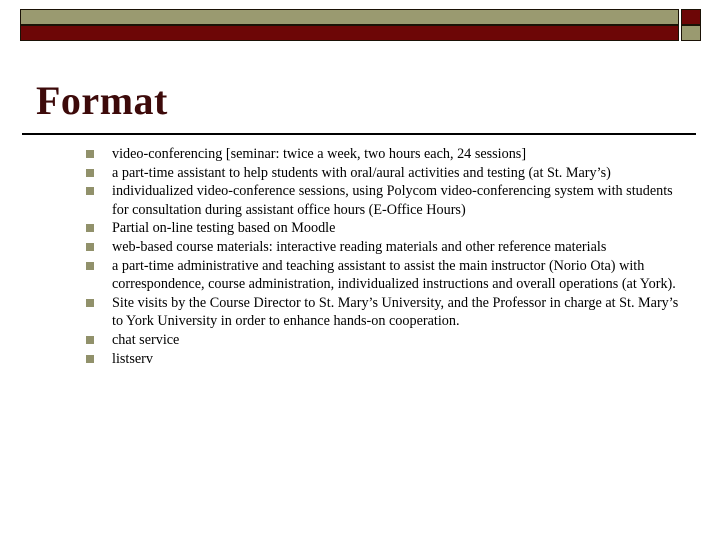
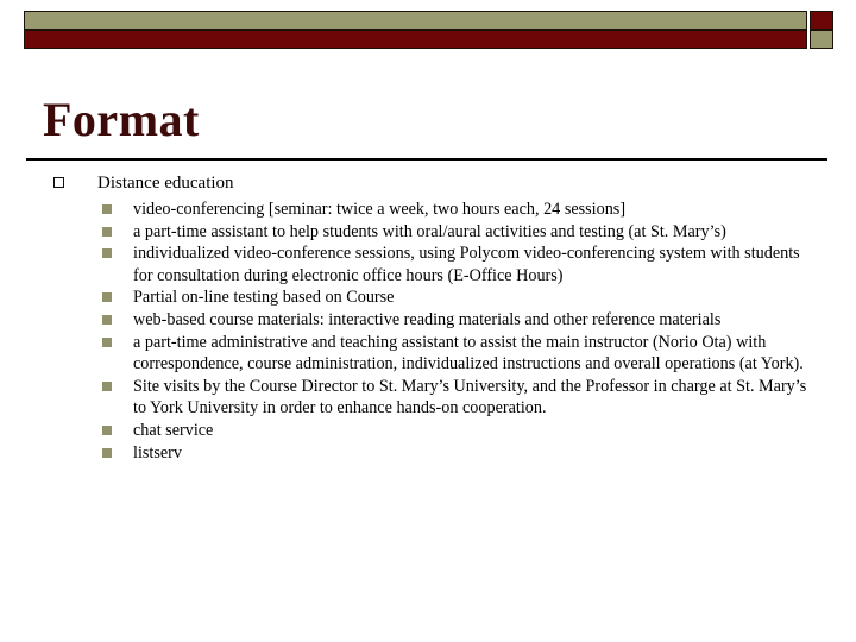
  Format
+ Distance education
  video-conferencing [seminar: twice a week, two hours each, 24 sessions]
  a part-time assistant to help students with oral/aural activities and testing (at St. Mary’s)
- individualized video-conference sessions, using Polycom video-conferencing system with students for consultation during assistant office hours (E-Office Hours)
+ individualized video-conference sessions, using Polycom video-conferencing system with students for consultation during electronic office hours (E-Office Hours)
- Partial on-line testing based on Moodle
+ Partial on-line testing based on Course
  web-based course materials: interactive reading materials and other reference materials
  a part-time administrative and teaching assistant to assist the main instructor (Norio Ota) with correspondence, course administration, individualized instructions and overall operations (at York).
  Site visits by the Course Director to St. Mary’s University, and the Professor in charge at St. Mary’s to York University in order to enhance hands-on cooperation.
  chat service
  listserv
